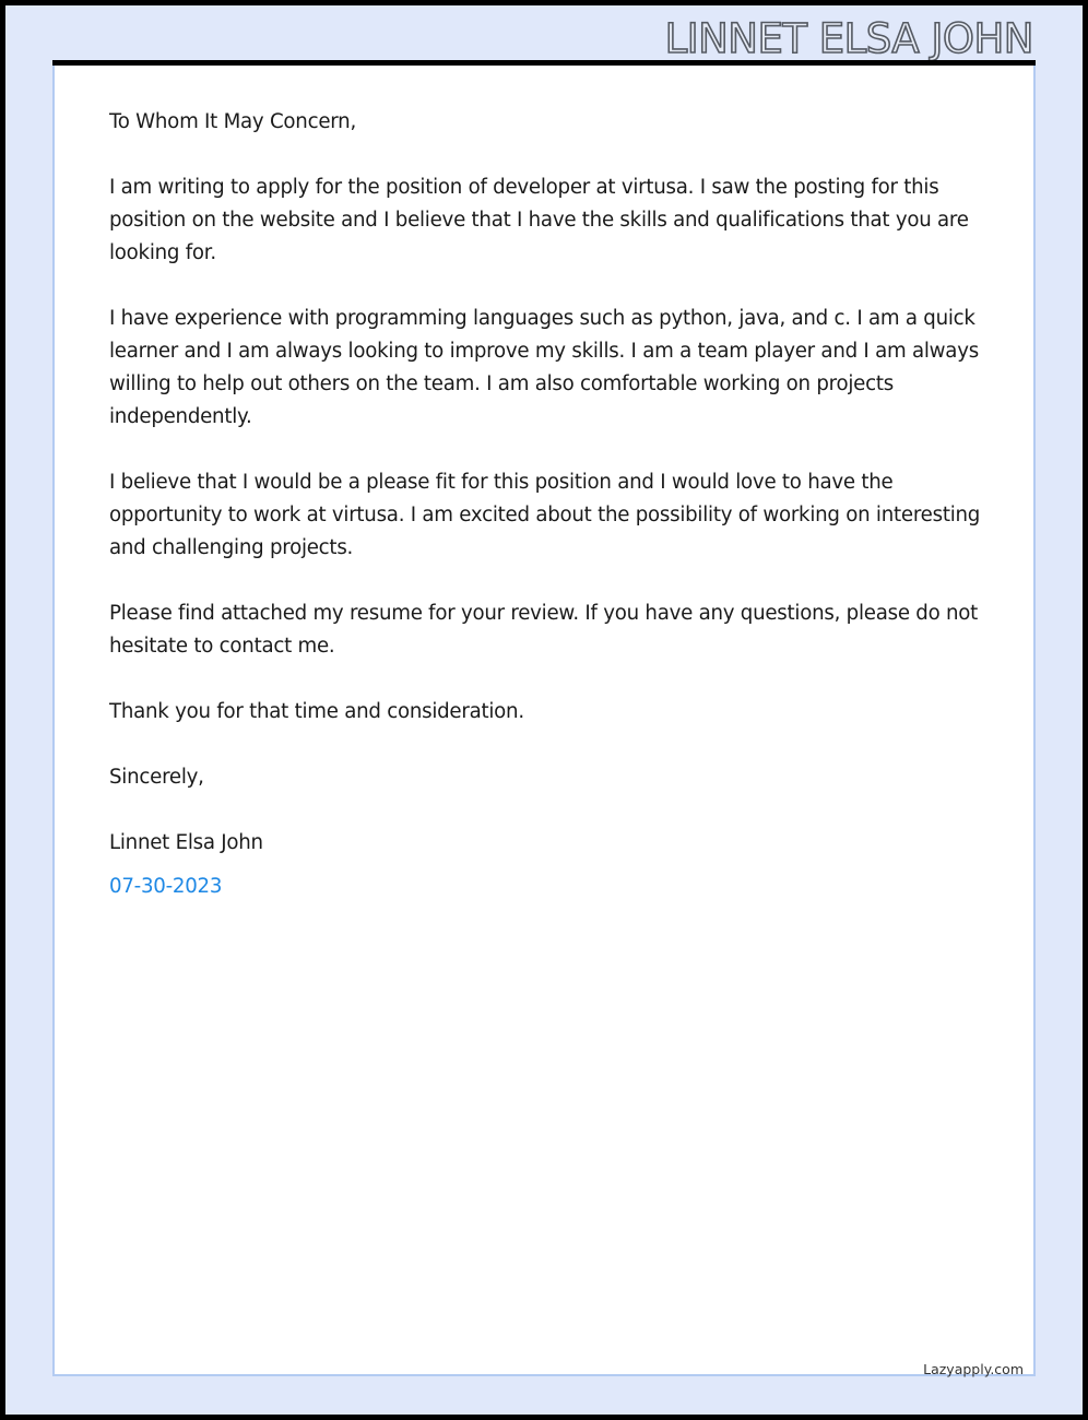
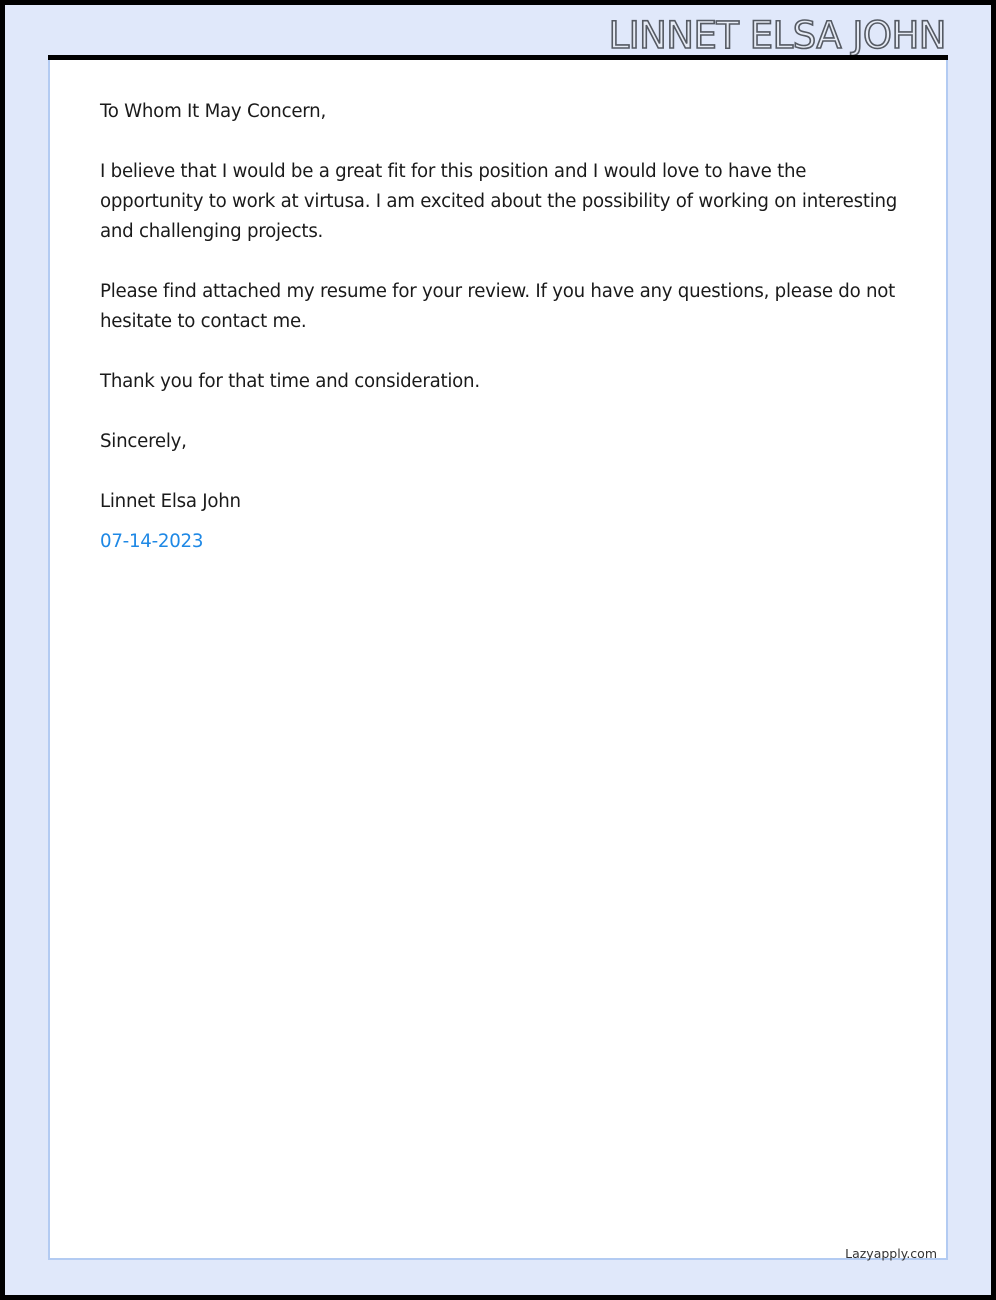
  LINNET ELSA JOHN
  To Whom It May Concern,
- I am writing to apply for the position of developer at virtusa. I saw the posting for this position on the website and I believe that I have the skills and qualifications that you are looking for.
- I have experience with programming languages such as python, java, and c. I am a quick learner and I am always looking to improve my skills. I am a team player and I am always willing to help out others on the team. I am also comfortable working on projects independently.
- I believe that I would be a please fit for this position and I would love to have the opportunity to work at virtusa. I am excited about the possibility of working on interesting and challenging projects.
+ I believe that I would be a great fit for this position and I would love to have the opportunity to work at virtusa. I am excited about the possibility of working on interesting and challenging projects.
  Please find attached my resume for your review. If you have any questions, please do not hesitate to contact me.
  Thank you for that time and consideration.
  Sincerely,
  Linnet Elsa John
- 07-30-2023
+ 07-14-2023
  Lazyapply.com
